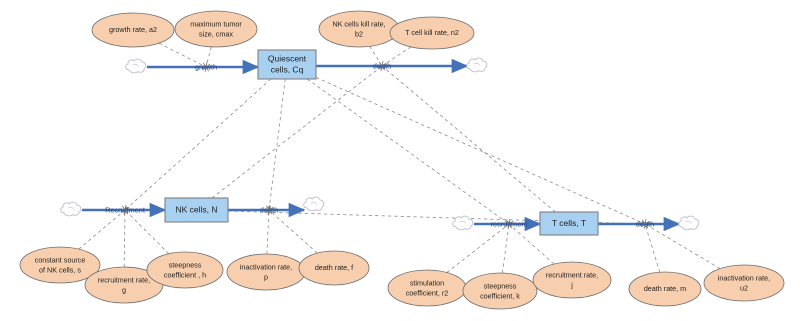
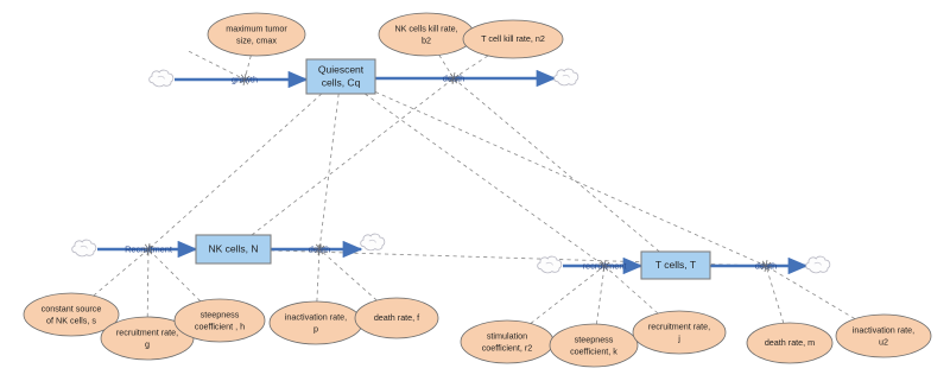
  Quiescent
  cells, Cq
  NK cells, N
  T cells, T
- growth rate, a2
  maximum tumor
  size, cmax
  NK cells kill rate,
  b2
  T cell kill rate, n2
  constant source
  of NK cells, s
  recruitment rate,
  g
  steepness
  coefficient , h
  inactivation rate,
  p
  death rate, f
  stimulation
  coefficient, r2
  steepness
  coefficient, k
  recruitment rate,
  j
  death rate, m
  inactivation rate,
  u2
  growth
  death
  Recruitment
  death
  recruitment
  death
